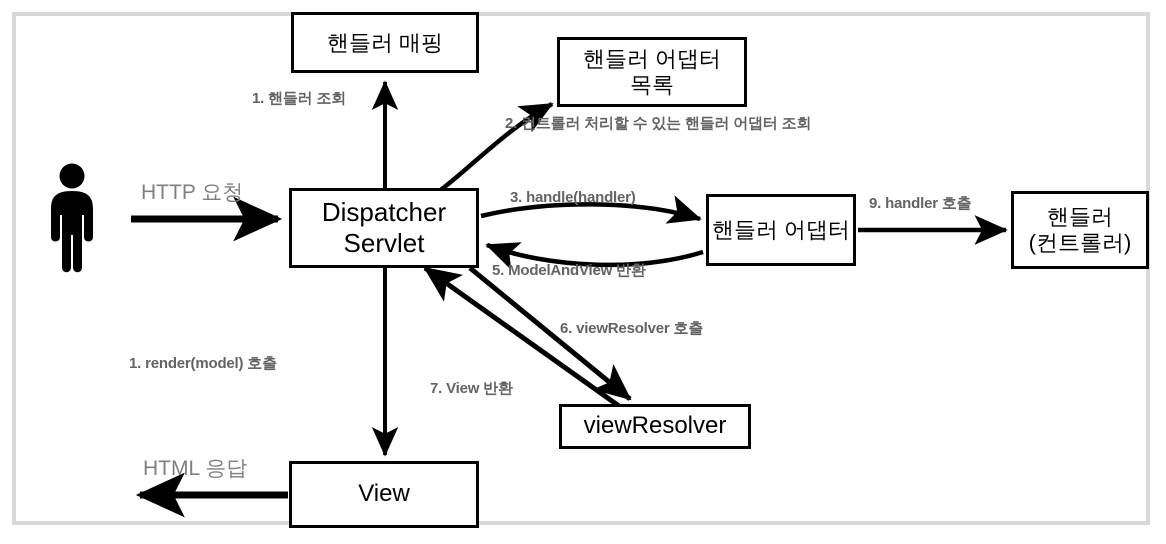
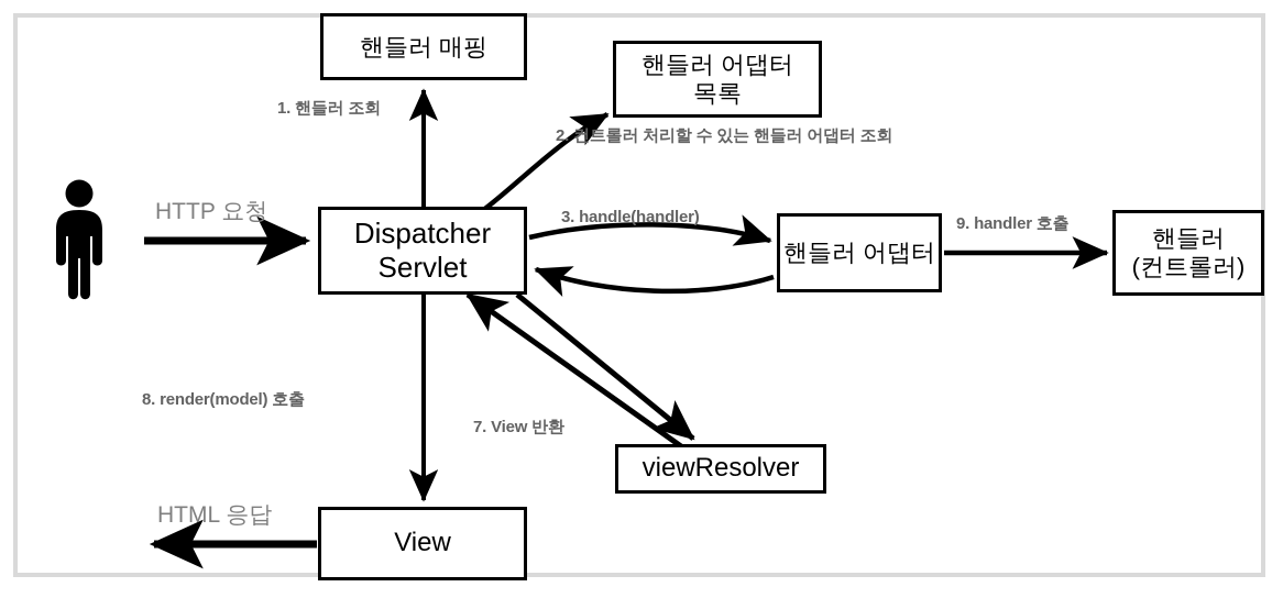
  핸들러 매핑
  핸들러 어댑터
  목록
  Dispatcher
  Servlet
  핸들러 어댑터
  핸들러
  (컨트롤러)
  viewResolver
  View
  HTTP 요청
  1. 핸들러 조회
  2. 컨트롤러 처리할 수 있는 핸들러 어댑터 조회
  3. handle(handler)
  9. handler 호출
- 5. ModelAndView 반환
- 6. viewResolver 호출
  7. View 반환
- 1. render(model) 호출
+ 8. render(model) 호출
  HTML 응답
